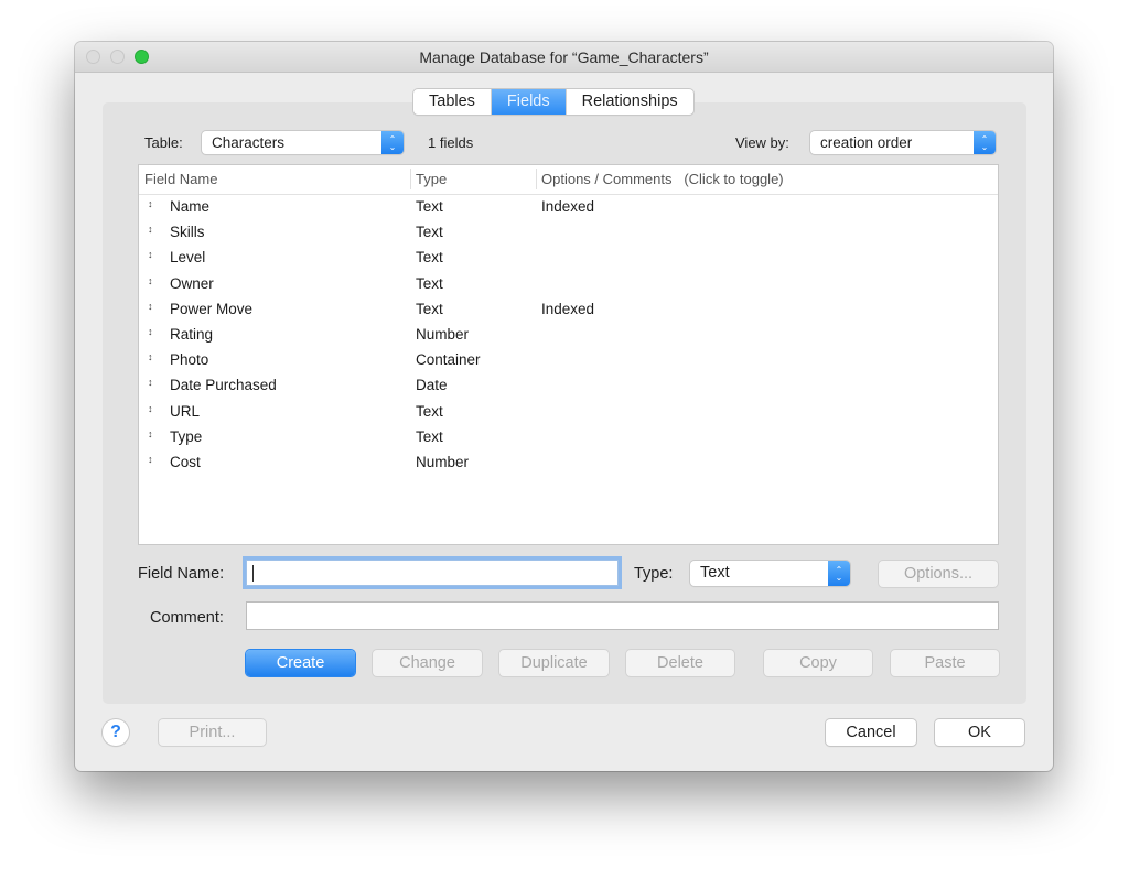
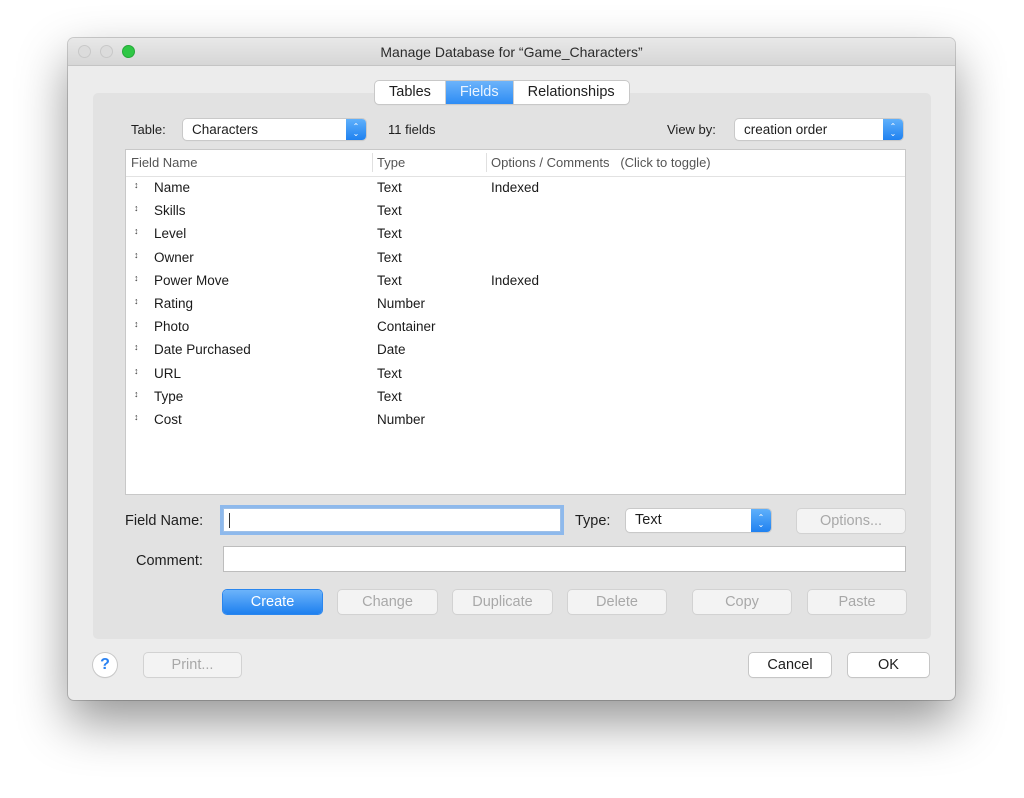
  Manage Database for “Game_Characters”
  Tables
  Fields
  Relationships
  Table:
  Characters
  ⌃
  ⌄
- 1 fields
+ 11 fields
  View by:
  creation order
  ⌃
  ⌄
  Field Name
  Type
  Options / Comments (Click to toggle)
  ↕
  Name
  Text
  Indexed
  ↕
  Skills
  Text
  ↕
  Level
  Text
  ↕
  Owner
  Text
  ↕
  Power Move
  Text
  Indexed
  ↕
  Rating
  Number
  ↕
  Photo
  Container
  ↕
  Date Purchased
  Date
  ↕
  URL
  Text
  ↕
  Type
  Text
  ↕
  Cost
  Number
  Field Name:
  Type:
  Text
  ⌃
  ⌄
  Options...
  Comment:
  Create
  Change
  Duplicate
  Delete
  Copy
  Paste
  ?
  Print...
  Cancel
  OK
